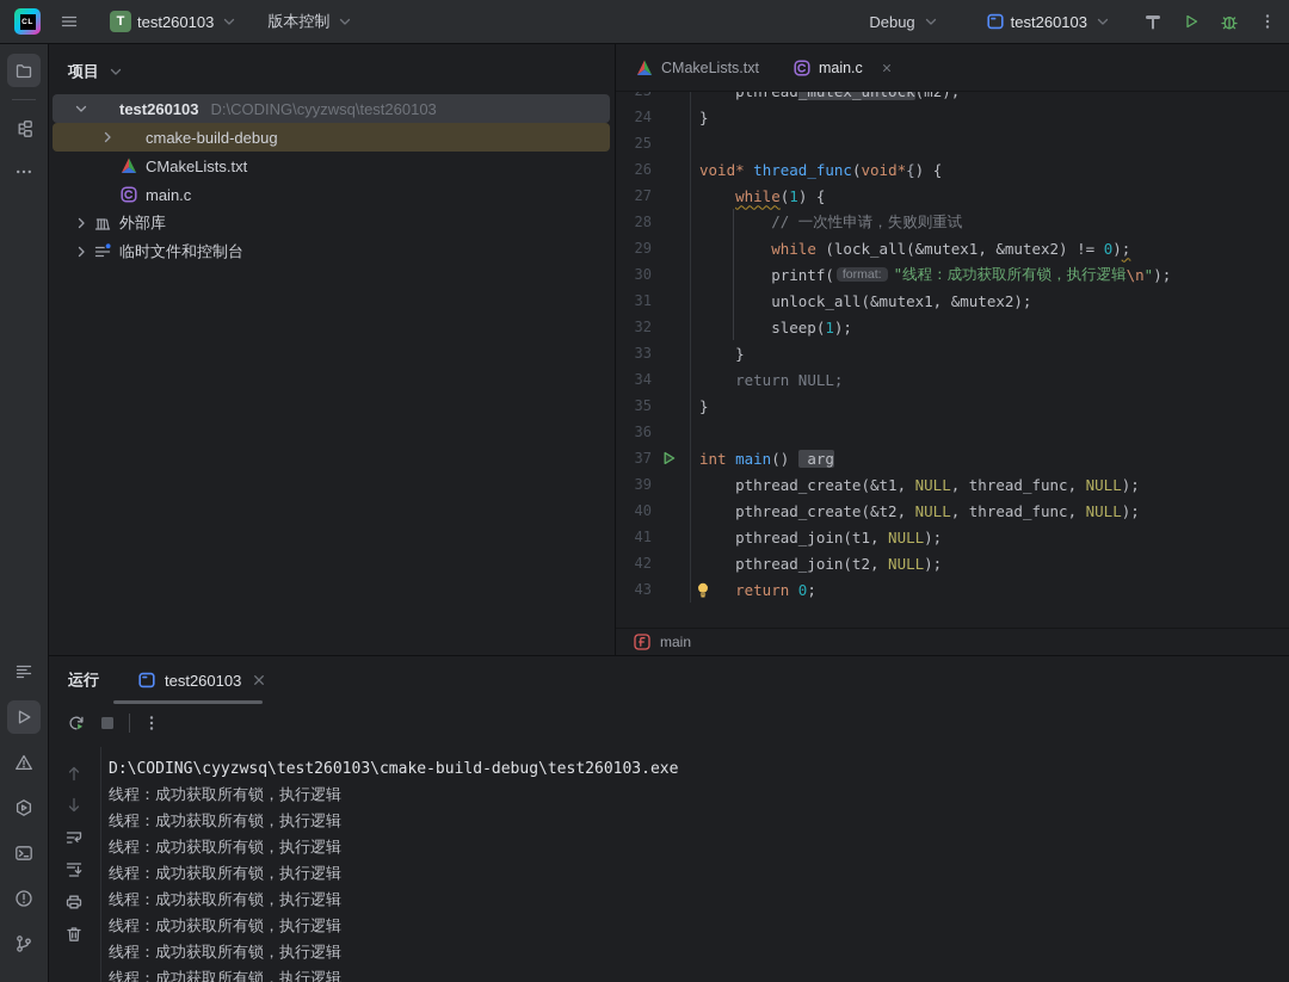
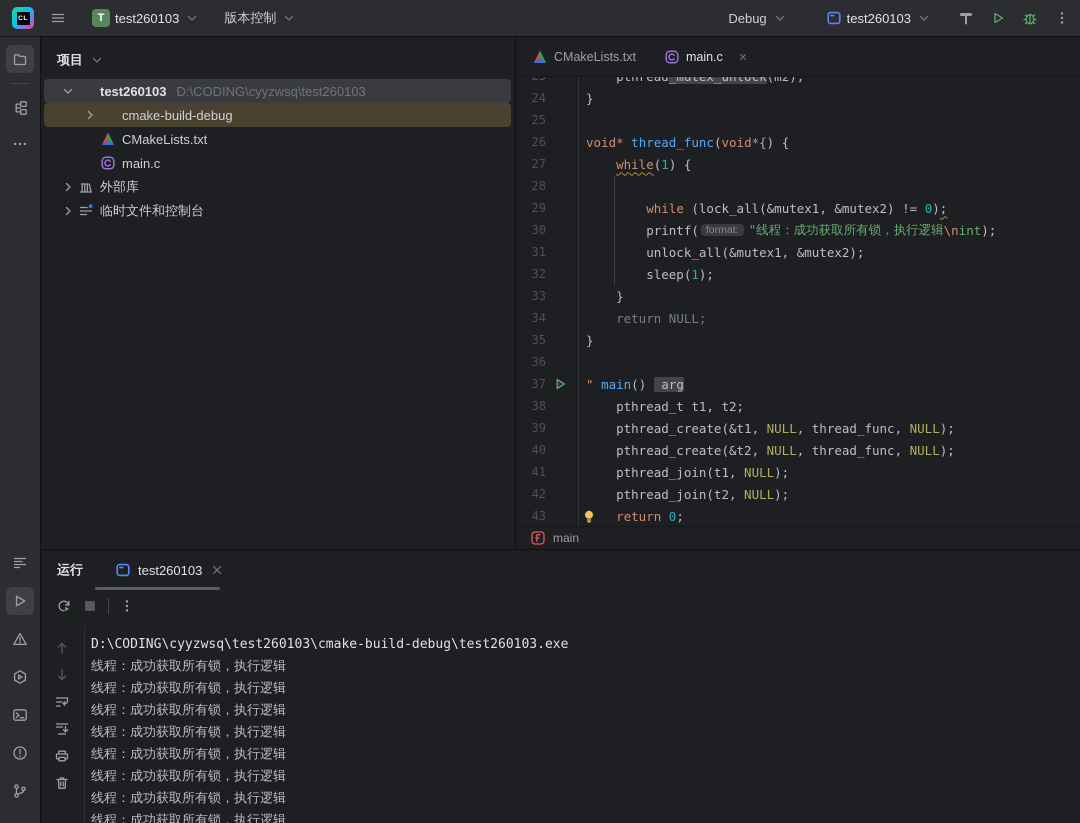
  T
  test260103
  版本控制
  Debug
  test260103
  项目
  test260103
  D:\CODING\cyyzwsq\test260103
  cmake-build-debug
  CMakeLists.txt
  main.c
  外部库
  临时文件和控制台
  CMakeLists.txt
  main.c
  24
  }
  25
  26
  void*
  thread_func
  (
  void*
  {
  ) {
  27
  while
  (
  1
  ) {
  28
- // 一次性申请，失败则重试
  29
  while
  (lock_all(&mutex1, &mutex2) !=
  0
  )
  ;
  30
  printf(
  format:
  "线程：成功获取所有锁，执行逻辑
  \n
- "
+ int
  );
  31
  unlock_all(&mutex1, &mutex2);
  32
  sleep(
  1
  );
  33
  }
  34
  return NULL;
  35
  }
  36
  37
- int
+ "
  main
  ()
  arg
+ 38
+ pthread_t t1, t2;
  39
  pthread_create(&t1,
  NULL
  , thread_func,
  NULL
  );
  40
  pthread_create(&t2,
  NULL
  , thread_func,
  NULL
  );
  41
  pthread_join(t1,
  NULL
  );
  42
  pthread_join(t2,
  NULL
  );
  43
  return
  0
  ;
  main
  运行
  test260103
  D:\CODING\cyyzwsq\test260103\cmake-build-debug\test260103.exe
  线程：成功获取所有锁，执行逻辑
  线程：成功获取所有锁，执行逻辑
  线程：成功获取所有锁，执行逻辑
  线程：成功获取所有锁，执行逻辑
  线程：成功获取所有锁，执行逻辑
  线程：成功获取所有锁，执行逻辑
  线程：成功获取所有锁，执行逻辑
  线程：成功获取所有锁，执行逻辑
